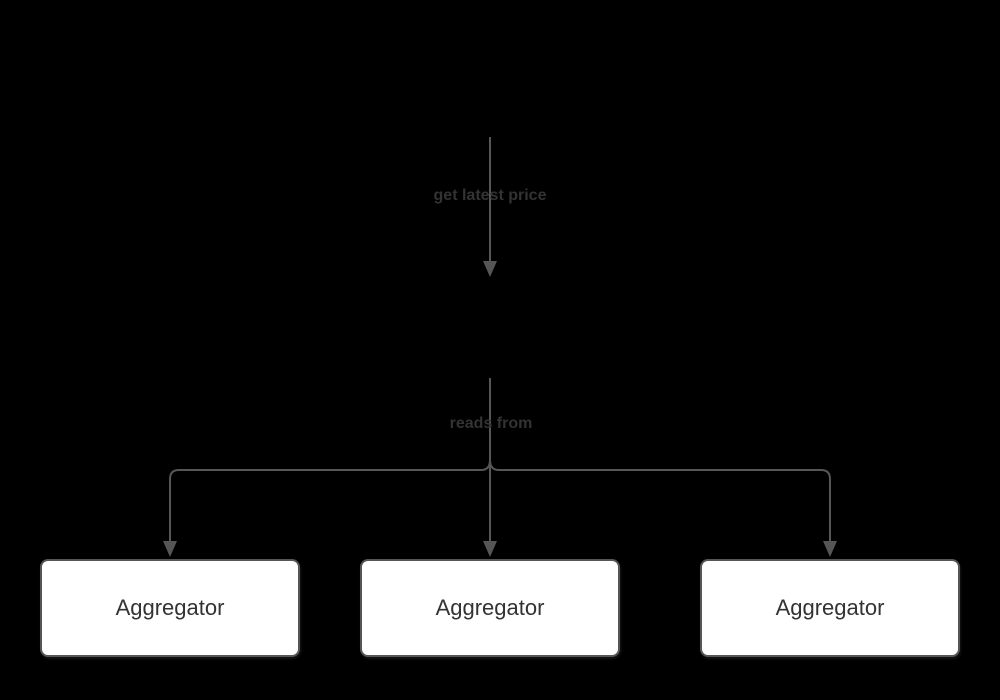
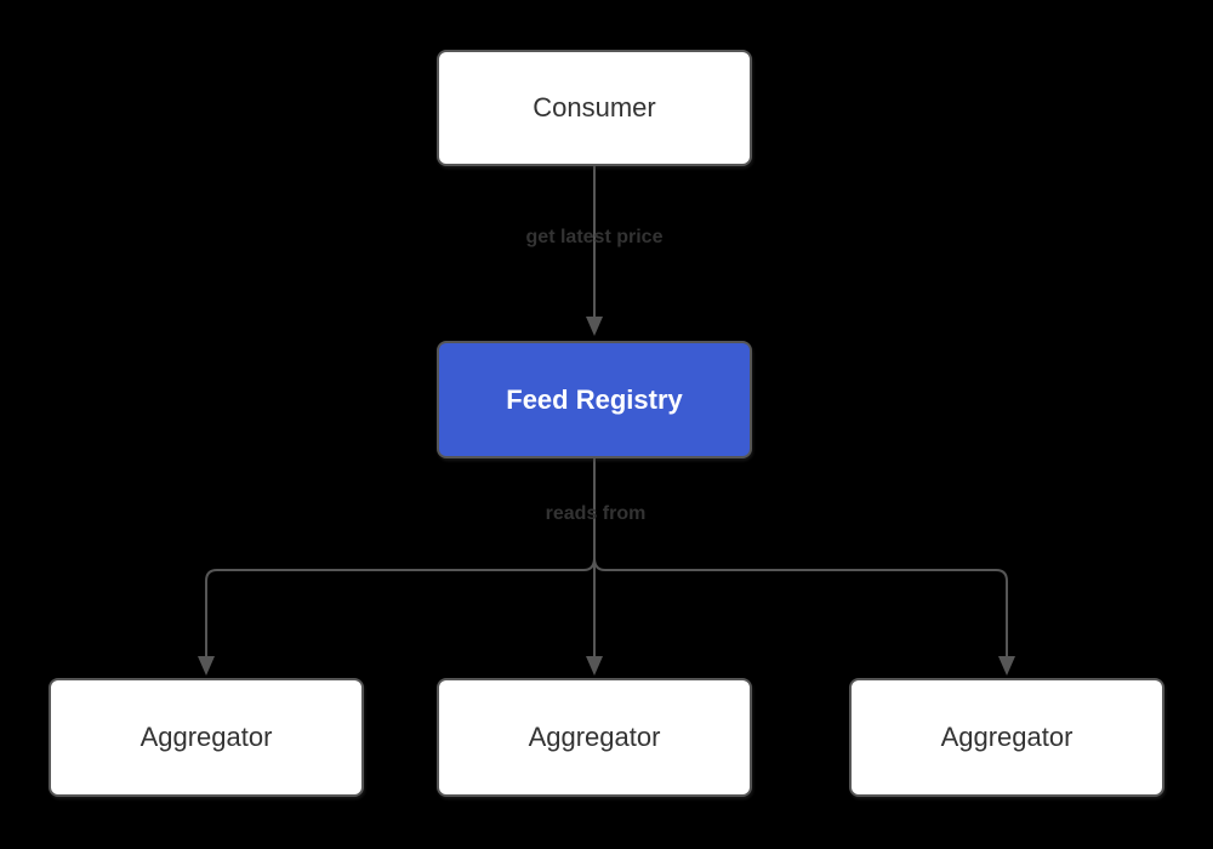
  get latest price
  reads from
+ Consumer
+ Feed Registry
  Aggregator
  Aggregator
  Aggregator
